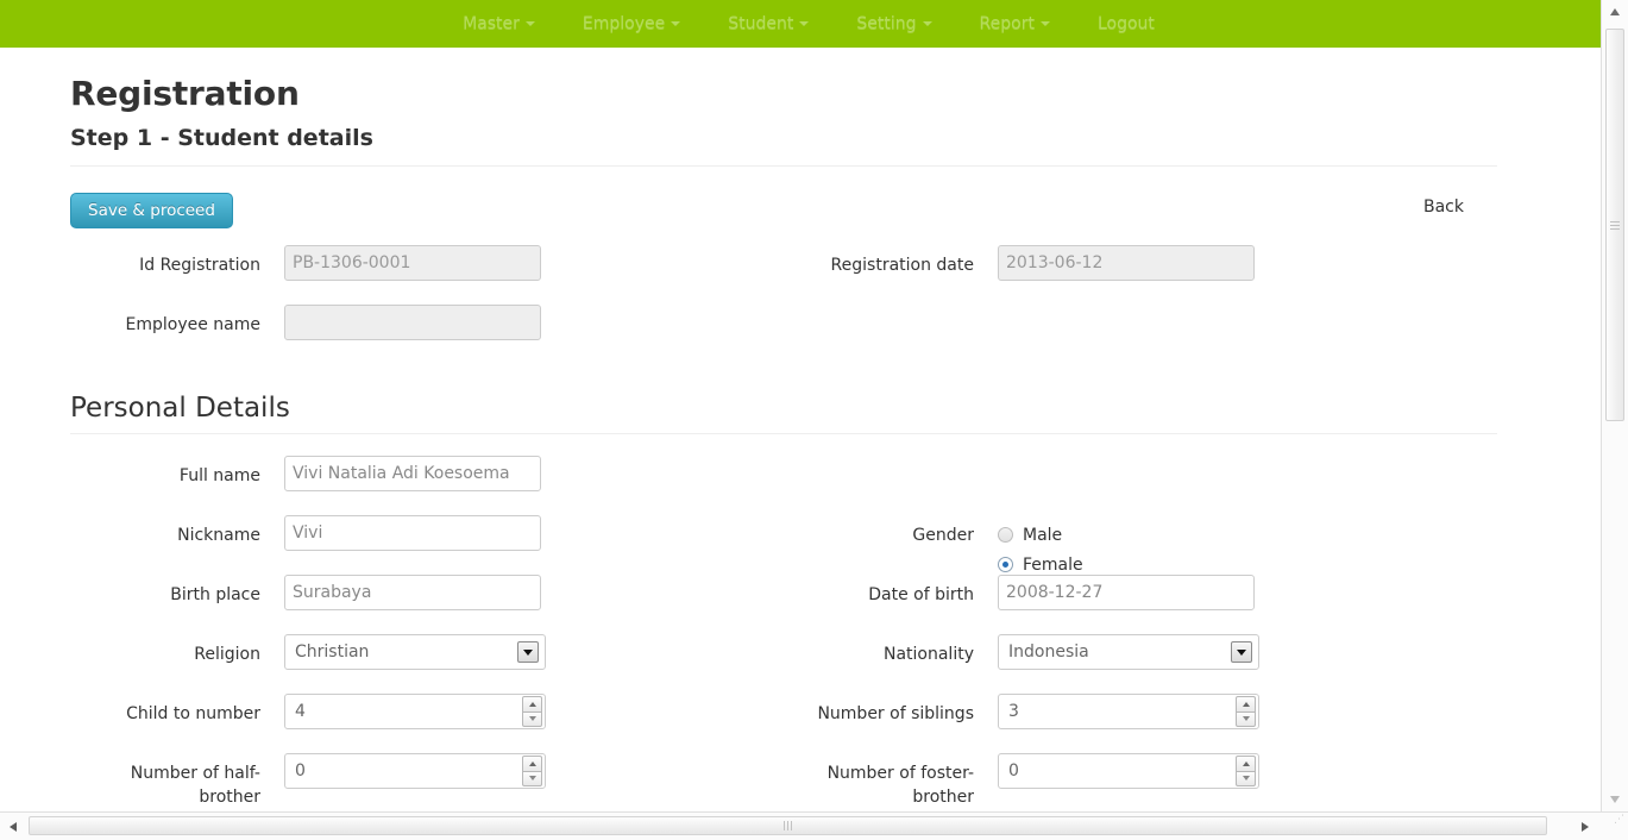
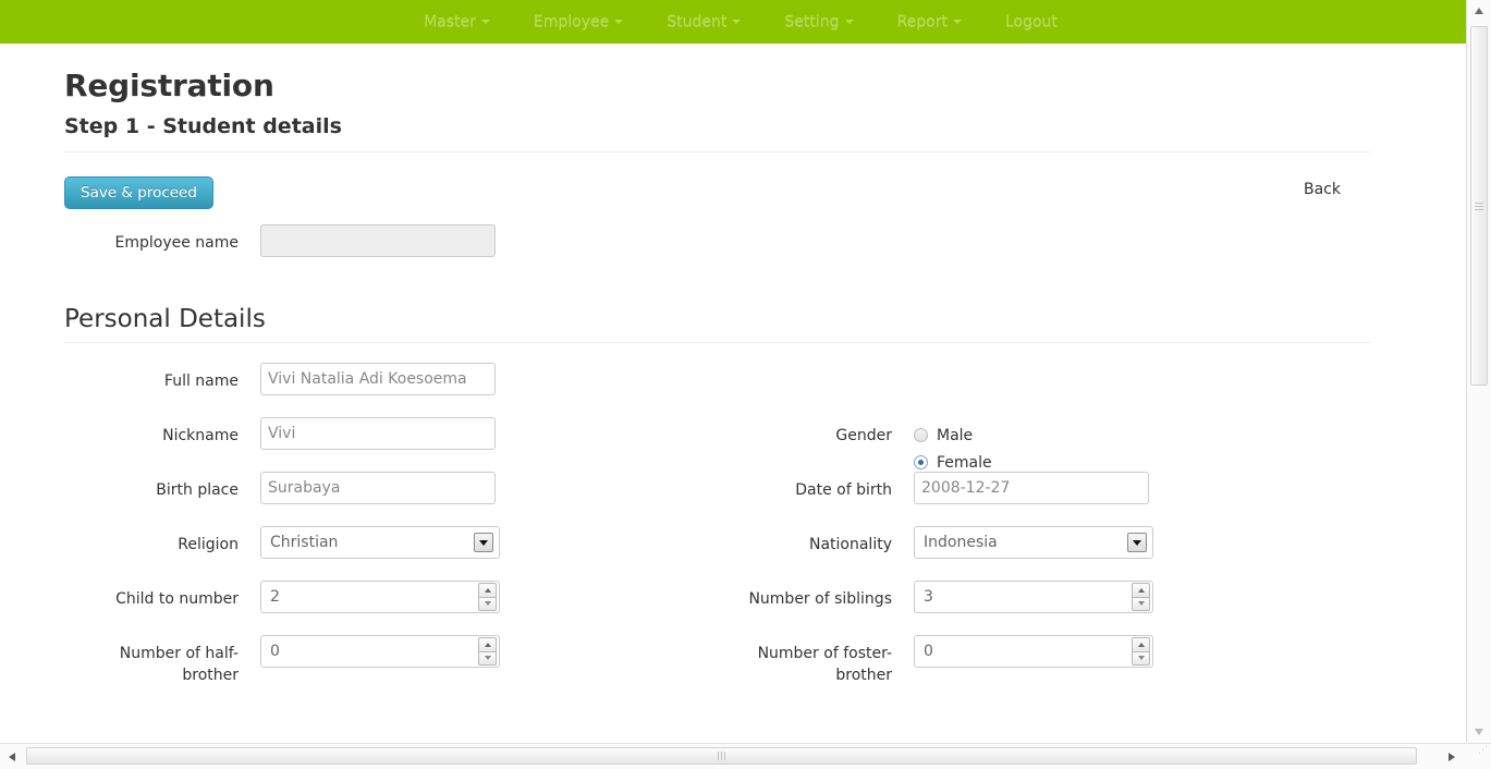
  Master
  Employee
  Student
  Setting
  Report
  Logout
  Registration
  Step 1 - Student details
  Save & proceed
  Back
- Id Registration
- PB-1306-0001
- Registration date
- 2013-06-12
  Employee name
  Personal Details
  Full name
  Vivi Natalia Adi Koesoema
  Nickname
  Vivi
  Gender
  Male
  Female
  Birth place
  Surabaya
  Date of birth
  2008-12-27
  Religion
  Christian
  Nationality
  Indonesia
  Child to number
- 4
+ 2
  Number of siblings
  3
  Number of half-brother
  0
  Number of foster-brother
  0
  ⋰
